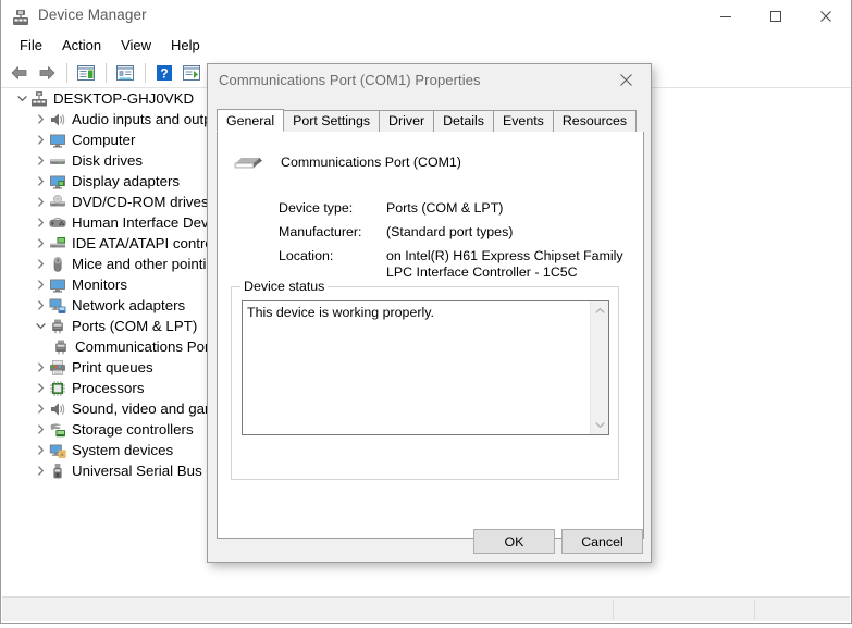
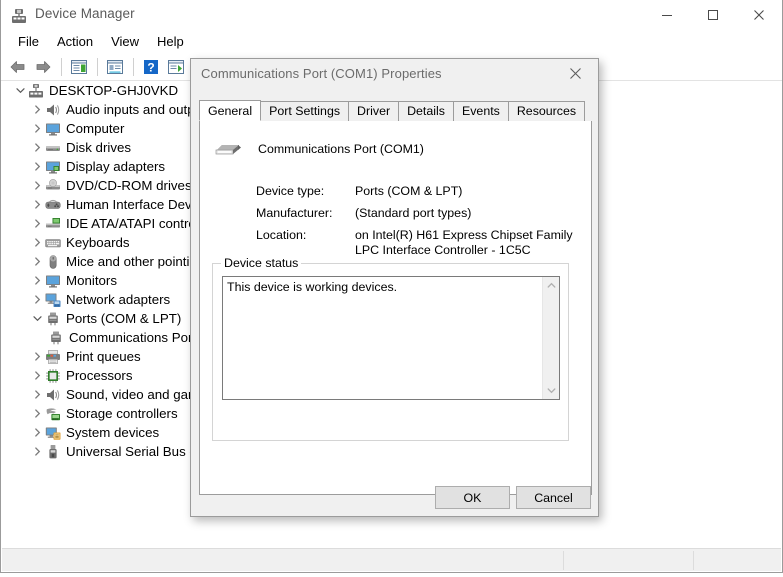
  Device Manager
  File
  Action
  View
  Help
  ?
  DESKTOP-GHJ0VKD
  Audio inputs and out
  Computer
  Disk drives
  Display adapters
  DVD/CD-ROM drives
  Human Interface Dev
  IDE ATA/ATAPI contr
+ Keyboards
  Monitors
  Network adapters
  Ports (COM & LPT)
  Print queues
  Processors
  Storage controllers
  System devices
  Communications Port (COM1) Properties
  General
  Port Settings
  Driver
  Details
  Events
  Resources
  Communications Port (COM1)
  Device type:
  Ports (COM & LPT)
  Manufacturer:
  (Standard port types)
  Location:
  on Intel(R) H61 Express Chipset Family LPC Interface Controller - 1C5C
  Device status
- This device is working properly.
+ This device is working devices.
  OK
  Cancel
